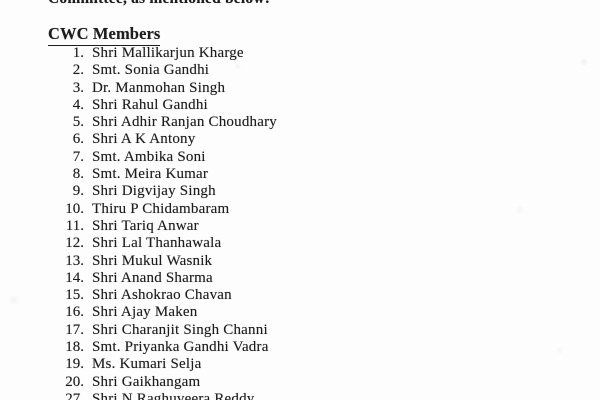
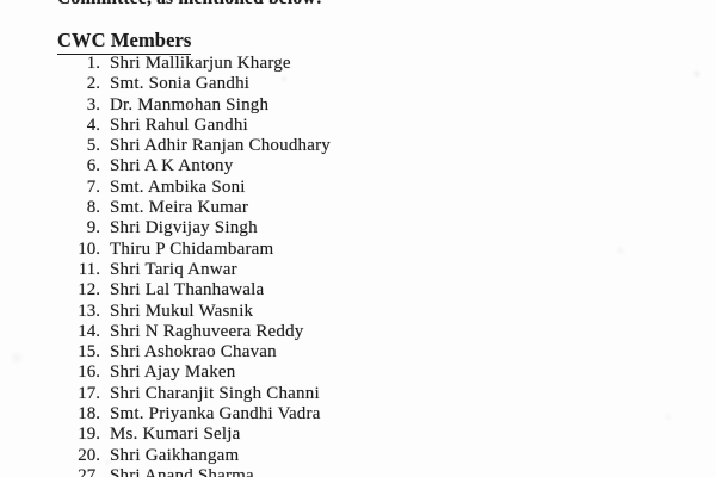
  CWC Members
  1.
  Shri Mallikarjun Kharge
  2.
  Smt. Sonia Gandhi
  3.
  Dr. Manmohan Singh
  4.
  Shri Rahul Gandhi
  5.
  Shri Adhir Ranjan Choudhary
  6.
  Shri A K Antony
  7.
  Smt. Ambika Soni
  8.
  Smt. Meira Kumar
  9.
  Shri Digvijay Singh
  10.
  Thiru P Chidambaram
  11.
  Shri Tariq Anwar
  12.
  Shri Lal Thanhawala
  13.
  Shri Mukul Wasnik
  14.
- Shri Anand Sharma
+ Shri N Raghuveera Reddy
  15.
  Shri Ashokrao Chavan
  16.
  Shri Ajay Maken
  17.
  Shri Charanjit Singh Channi
  18.
  Smt. Priyanka Gandhi Vadra
  19.
  Ms. Kumari Selja
  20.
  Shri Gaikhangam
  27.
- Shri N Raghuveera Reddy
+ Shri Anand Sharma
